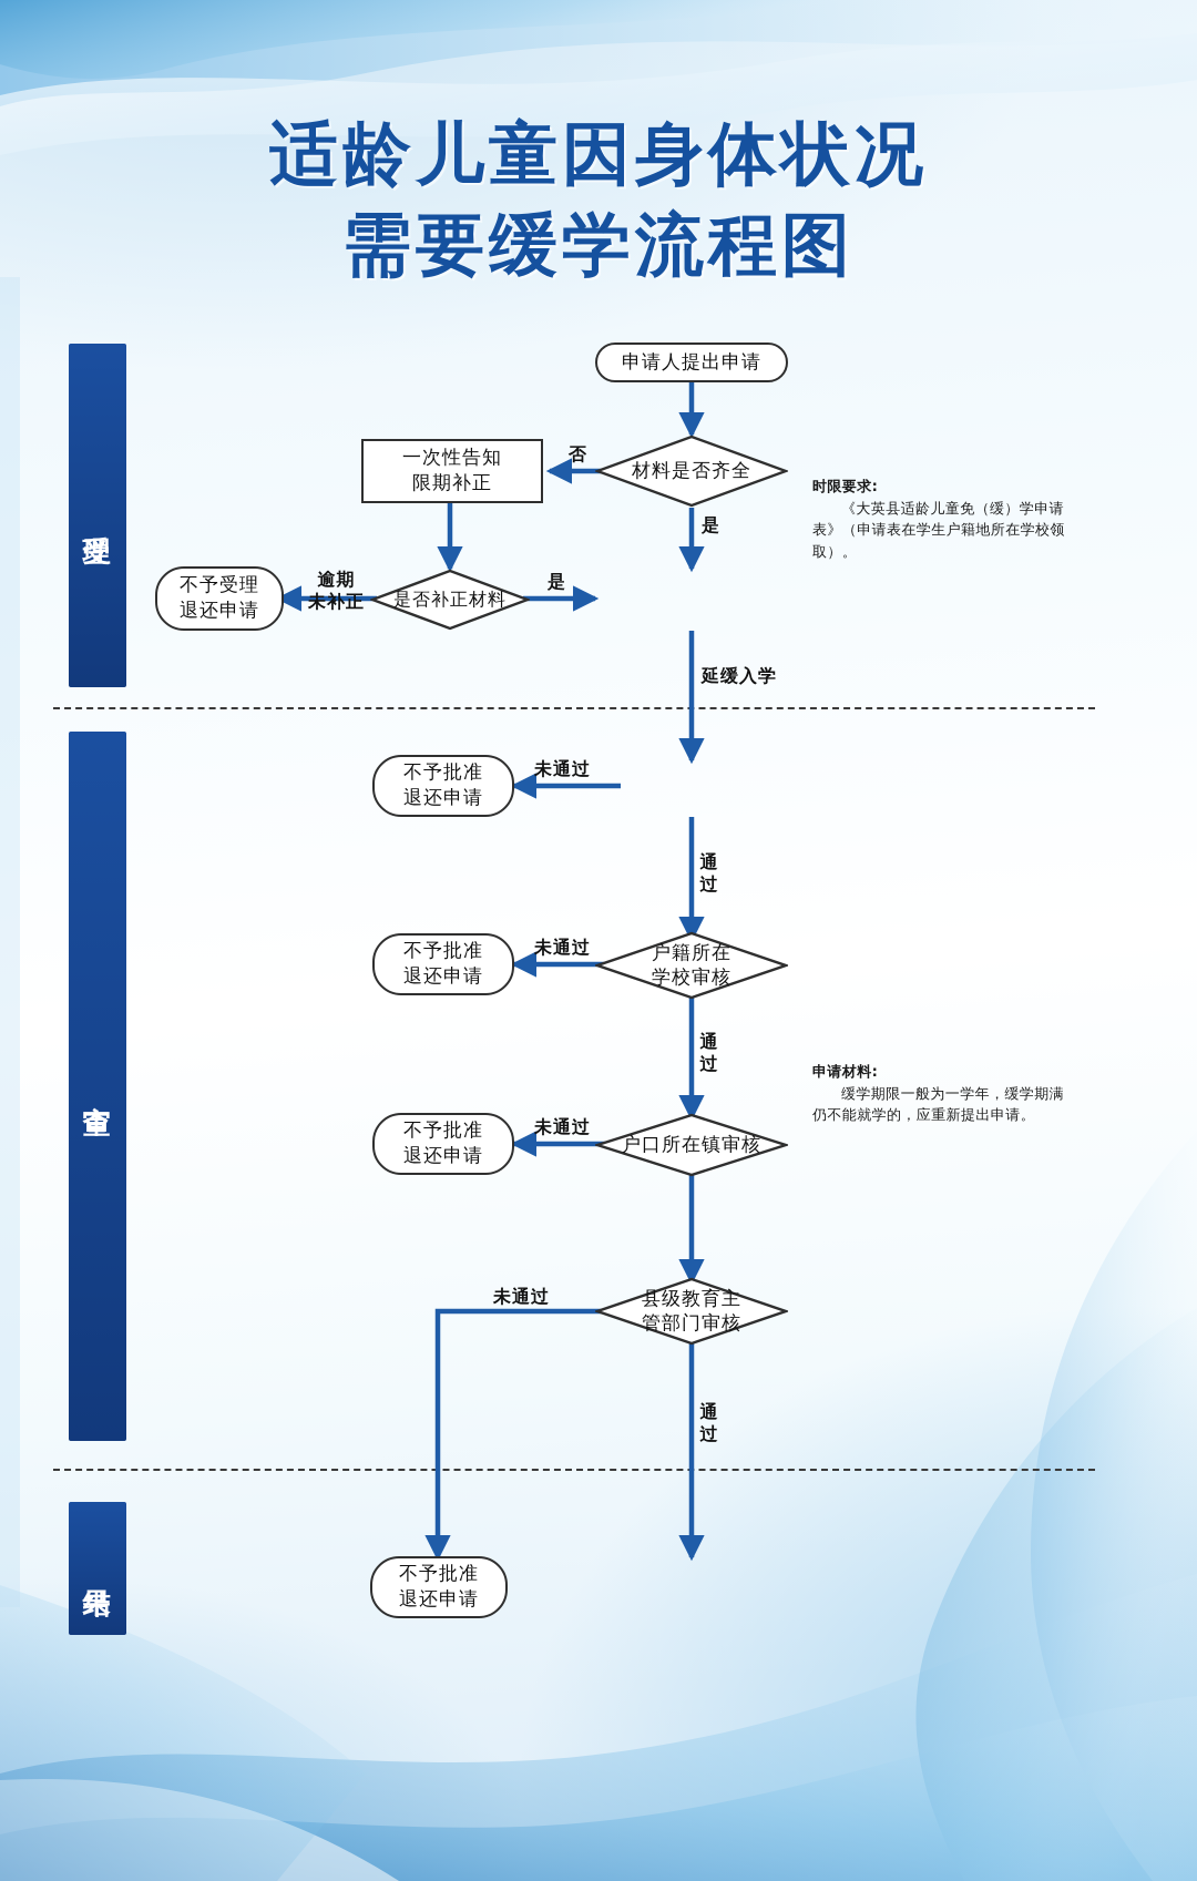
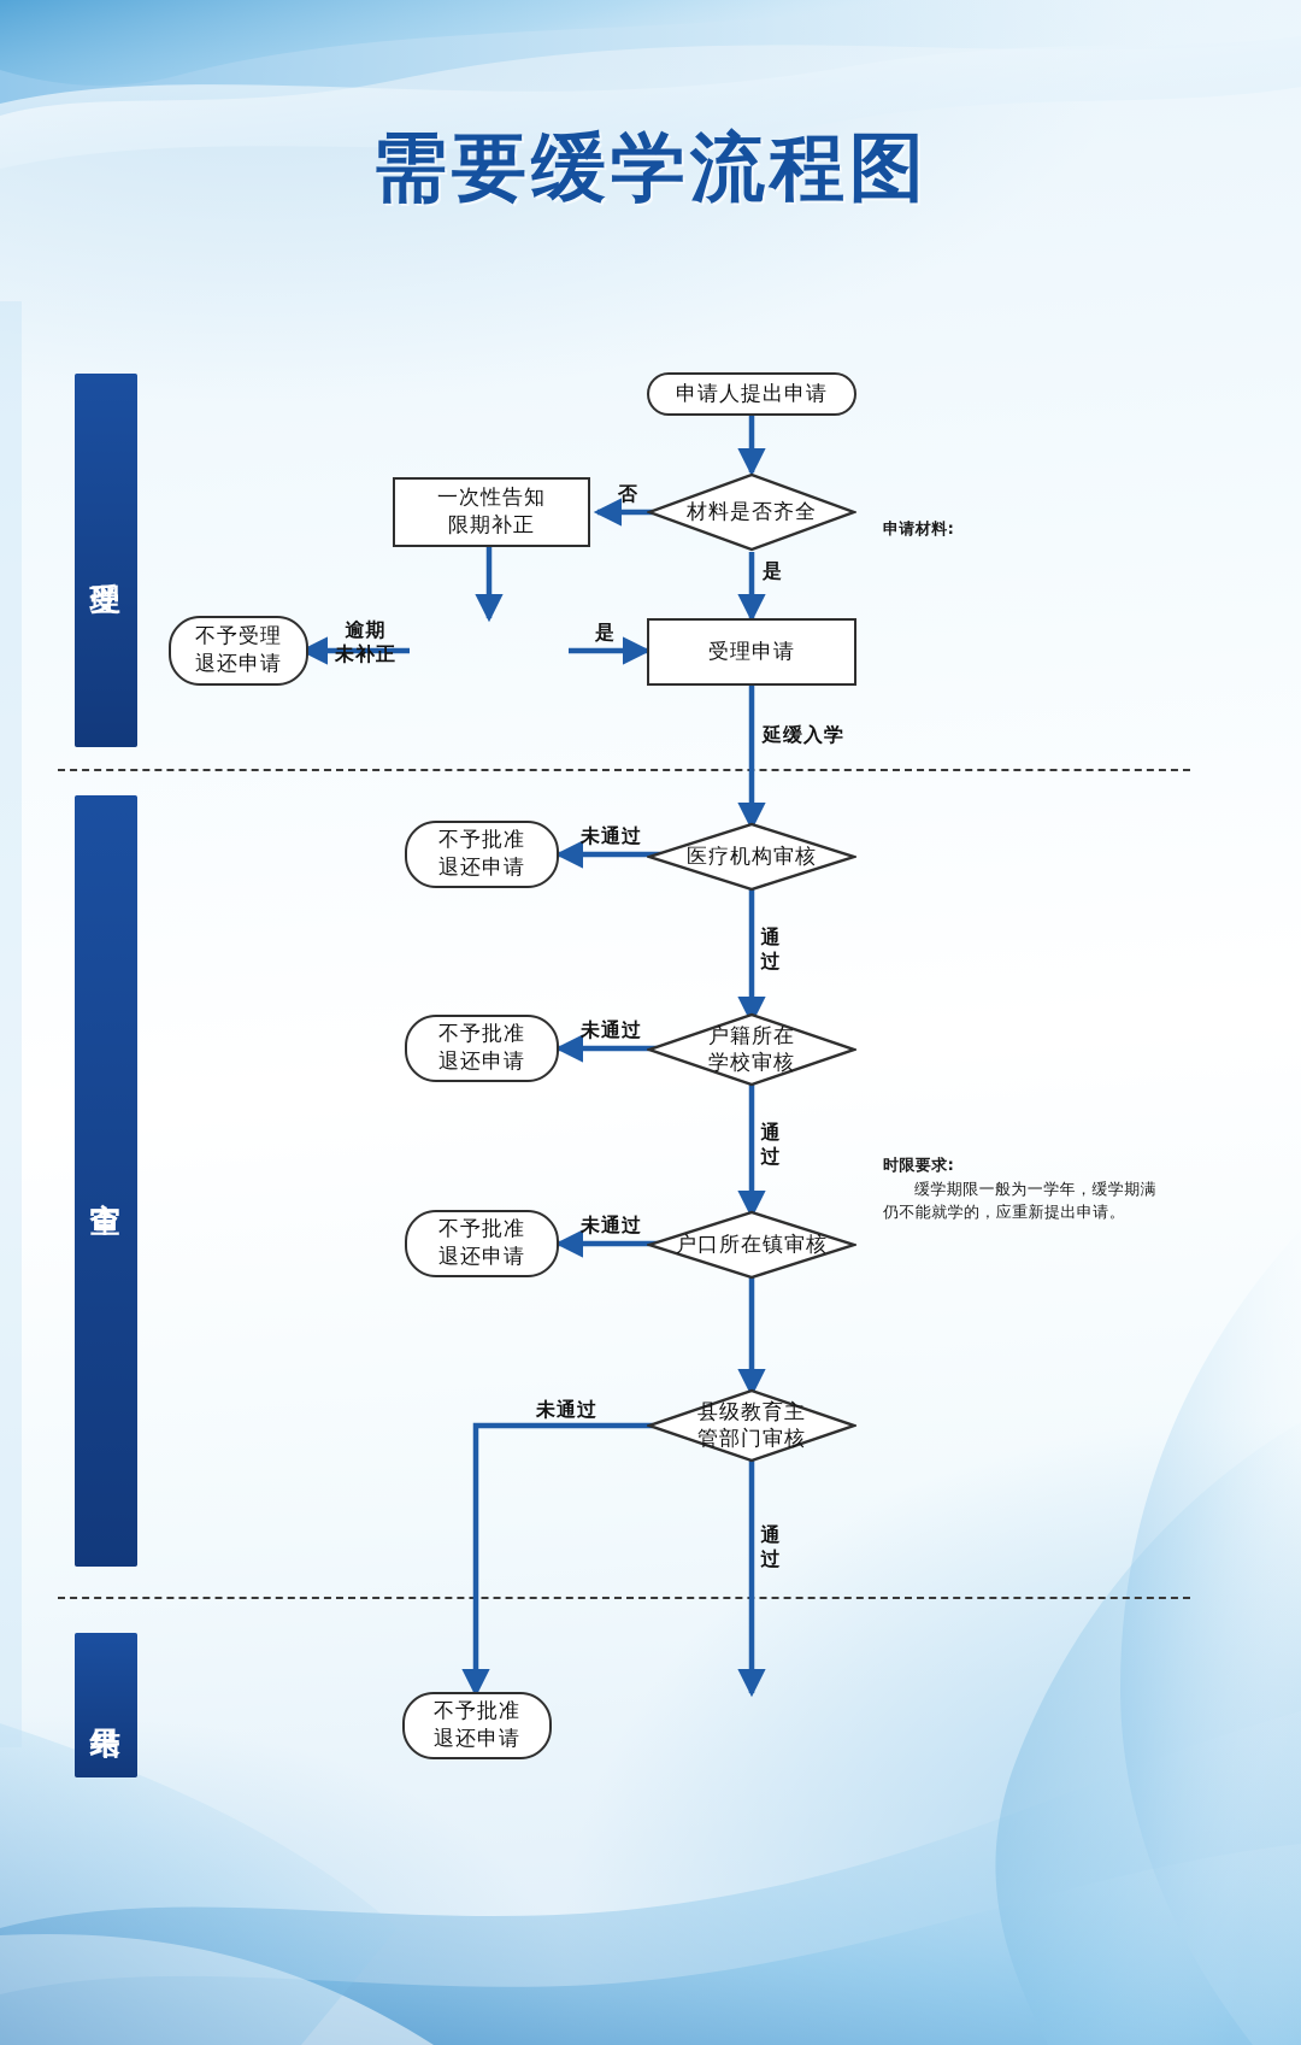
- 适龄儿童因身体状况
  需要缓学流程图
  申请人提出申请
  材料是否齐全
  一次性告知
  限期补正
- 是否补正材料
  不予受理
  退还申请
+ 受理申请
+ 医疗机构审核
  不予批准
  退还申请
  户籍所在
  学校审核
  不予批准
  退还申请
  户口所在镇审核
  不予批准
  退还申请
  县级教育主
  管部门审核
  不予批准
  退还申请
  否
  是
  逾期
  未补正
  是
  延缓入学
  未通过
  通
  过
  未通过
  通
  过
  未通过
  未通过
  通
  过
- 时限要求:
+ 申请材料:
- 《大英县适龄儿童免（缓）学申请表》（申请表在学生户籍地所在学校领取）。
- 申请材料:
+ 时限要求:
  缓学期限一般为一学年，缓学期满仍不能就学的，应重新提出申请。
